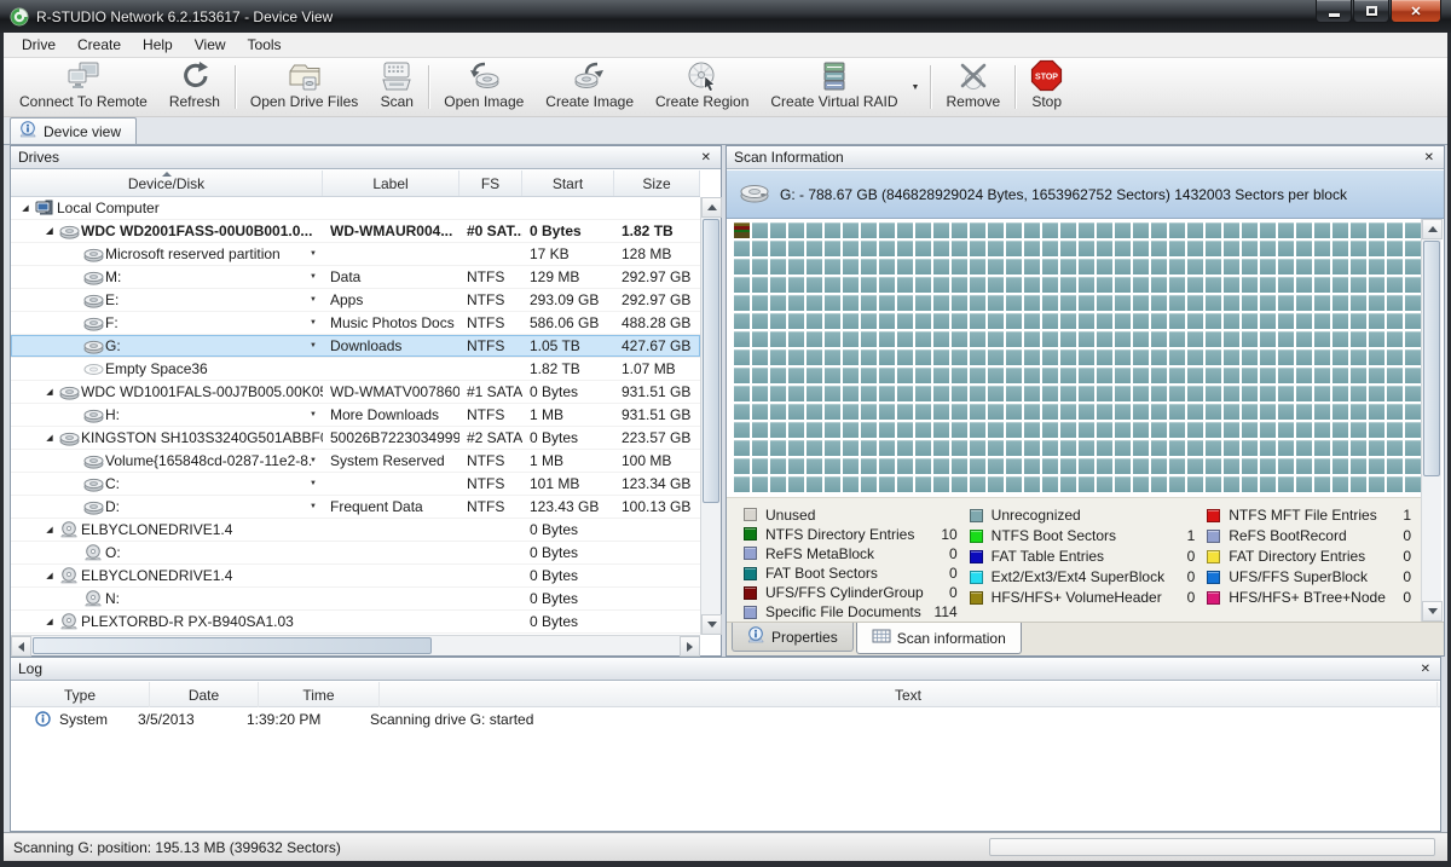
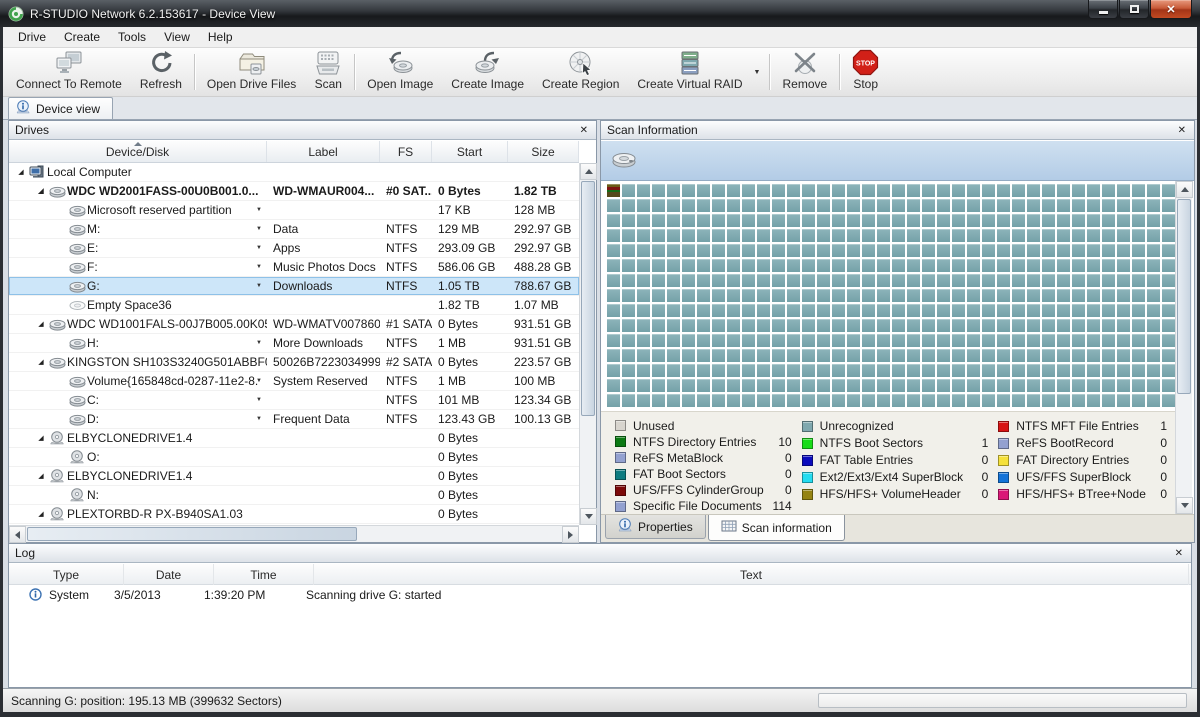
  R-STUDIO Network 6.2.153617 - Device View
  ✕
  Drive
  Create
- Help
+ Tools
  View
- Tools
+ Help
  Connect To Remote
  Refresh
  Open Drive Files
  Scan
  Open Image
  Create Image
  Create Region
  Create Virtual RAID
  Remove
  Stop
  Device view
  Drives
  ✕
  Device/Disk
  Label
  FS
  Start
  Size
  Local Computer
  WDC WD2001FASS-00U0B001.0...
  WD-WMAUR004...
  #0 SAT..
  0 Bytes
  1.82 TB
  Microsoft reserved partition
  17 KB
  128 MB
  M:
  Data
  NTFS
  129 MB
  292.97 GB
  E:
  Apps
  NTFS
  293.09 GB
  292.97 GB
  F:
  Music Photos Docs
  NTFS
  586.06 GB
  488.28 GB
  G:
  Downloads
  NTFS
  1.05 TB
- 427.67 GB
+ 788.67 GB
  Empty Space36
  1.82 TB
  1.07 MB
  WDC WD1001FALS-00J7B005.00K0
  WD-WMATV007860
  0 Bytes
  931.51 GB
  H:
  More Downloads
  NTFS
  1 MB
  931.51 GB
  KINGSTON SH103S3240G501ABBF
  50026B7223034999
  0 Bytes
  223.57 GB
  Volume{165848cd-0287-11e2-8.
  System Reserved
  NTFS
  1 MB
  100 MB
  C:
  NTFS
  101 MB
  123.34 GB
  D:
  Frequent Data
  NTFS
  123.43 GB
  100.13 GB
  ELBYCLONEDRIVE1.4
  0 Bytes
  O:
  0 Bytes
  ELBYCLONEDRIVE1.4
  0 Bytes
  N:
  0 Bytes
  PLEXTORBD-R PX-B940SA1.03
  0 Bytes
  Scan Information
  ✕
- G: - 788.67 GB (846828929024 Bytes, 1653962752 Sectors) 1432003 Sectors per block
  Unused
  NTFS Directory Entries
  10
  ReFS MetaBlock
  0
  FAT Boot Sectors
  0
  UFS/FFS CylinderGroup
  0
  Specific File Documents
  114
  Unrecognized
  NTFS Boot Sectors
  1
  FAT Table Entries
  0
  Ext2/Ext3/Ext4 SuperBlock
  0
  HFS/HFS+ VolumeHeader
  0
  NTFS MFT File Entries
  1
  ReFS BootRecord
  0
  FAT Directory Entries
  0
  UFS/FFS SuperBlock
  0
  HFS/HFS+ BTree+Node
  0
  Properties
  Scan information
  Log
  ✕
  Type
  Date
  Time
  Text
  System
  3/5/2013
  1:39:20 PM
  Scanning drive G: started
  Scanning G: position: 195.13 MB (399632 Sectors)
